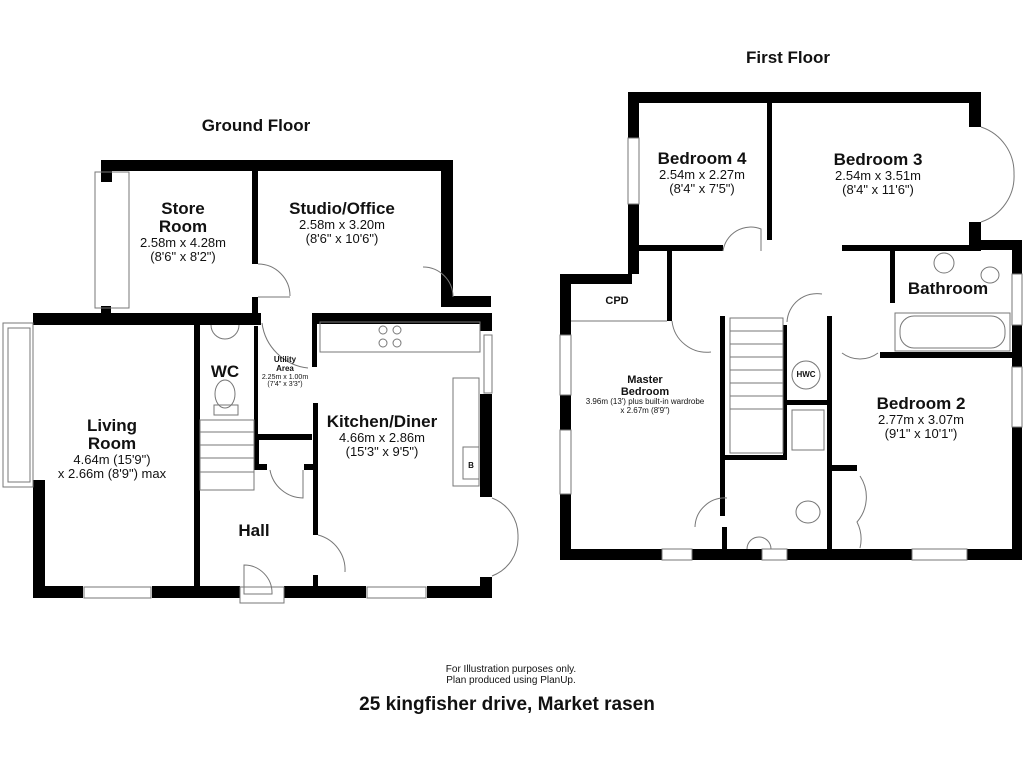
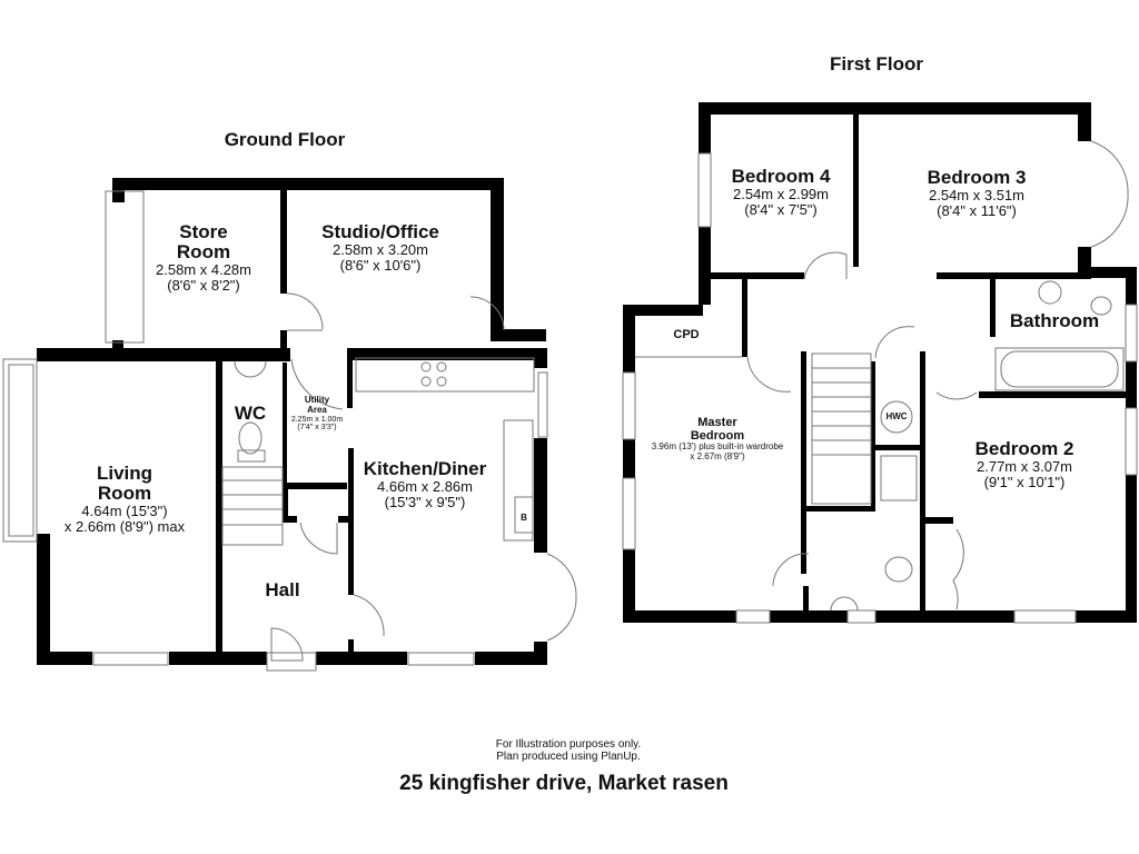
  Ground Floor
  Store
  Room
  2.58m x 4.28m
  (8'6" x 8'2")
  Studio/Office
  2.58m x 3.20m
  (8'6" x 10'6")
  WC
  Utility
  Area
  Living
  Room
- 4.64m (15'9")
+ 4.64m (15'3")
  x 2.66m (8'9") max
  Kitchen/Diner
  4.66m x 2.86m
  (15'3" x 9'5")
  Hall
  B
  First Floor
  Bedroom 4
- 2.54m x 2.27m
+ 2.54m x 2.99m
  (8'4" x 7'5")
  Bedroom 3
  2.54m x 3.51m
  (8'4" x 11'6")
  Bathroom
  CPD
  Master
  Bedroom
  3.96m (13') plus built-in wardrobe
  x 2.67m (8'9")
  HWC
  Bedroom 2
  2.77m x 3.07m
  (9'1" x 10'1")
  For Illustration purposes only.
  Plan produced using PlanUp.
  25 kingfisher drive, Market rasen
